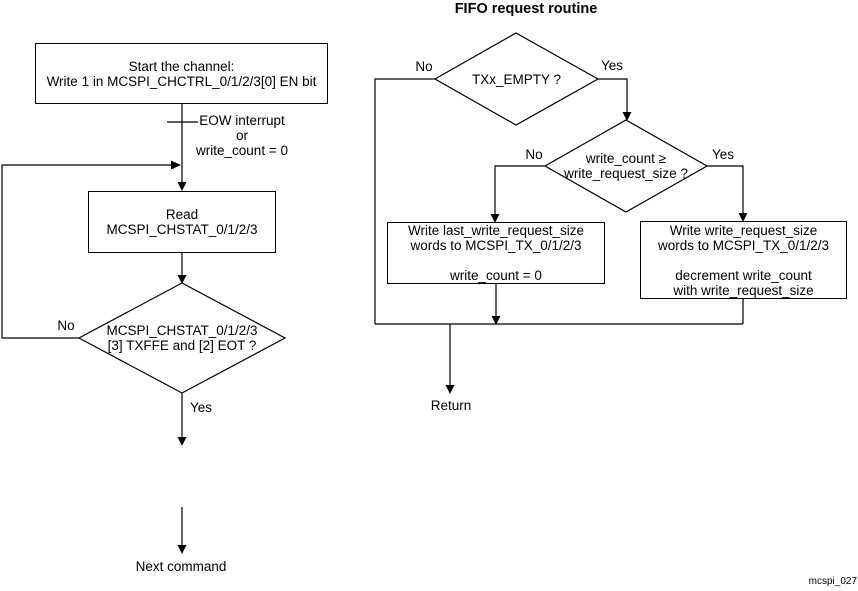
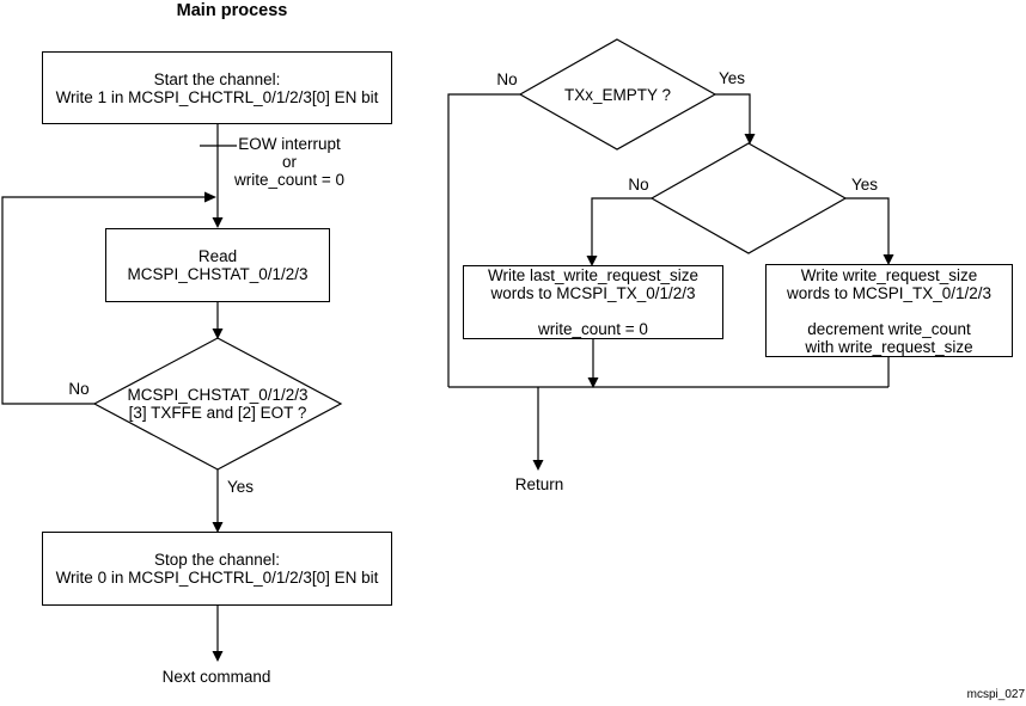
+ Main process
  Start the channel:
  Write 1 in MCSPI_CHCTRL_0/1/2/3[0] EN bit
  EOW interrupt
  or
  write_count = 0
  Read
  MCSPI_CHSTAT_0/1/2/3
  No
  MCSPI_CHSTAT_0/1/2/3
  [3] TXFFE and [2] EOT ?
  Yes
+ Stop the channel:
+ Write 0 in MCSPI_CHCTRL_0/1/2/3[0] EN bit
  Next command
- FIFO request routine
  No
  TXx_EMPTY ?
  Yes
  No
- write_count ≥
- write_request_size ?
  Yes
  Write last_write_request_size
  words to MCSPI_TX_0/1/2/3
  write_count = 0
  Write write_request_size
  words to MCSPI_TX_0/1/2/3
  decrement write_count
  with write_request_size
  Return
  mcspi_027
